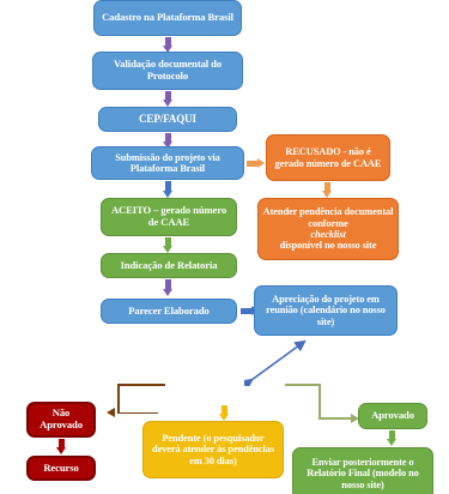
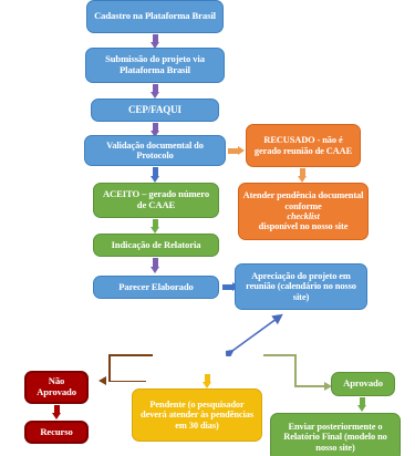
  Cadastro na Plataforma Brasil
- Validação documental do Protocolo
+ Submissão do projeto via Plataforma Brasil
  CEP/FAQUI
- Submissão do projeto via Plataforma Brasil
+ Validação documental do Protocolo
- RECUSADO - não é gerado número de CAAE
+ RECUSADO - não é gerado reunião de CAAE
  Atender pendência documental conforme
  checklist
  disponível no nosso site
  ACEITO – gerado número de CAAE
  Indicação de Relatoria
  Parecer Elaborado
  Apreciação do projeto em reunião (calendário no nosso site)
  Não Aprovado
  Recurso
  Pendente (o pesquisador deverá atender às pendências em 30 dias)
  Aprovado
  Enviar posteriormente o Relatório Final (modelo no nosso site)
